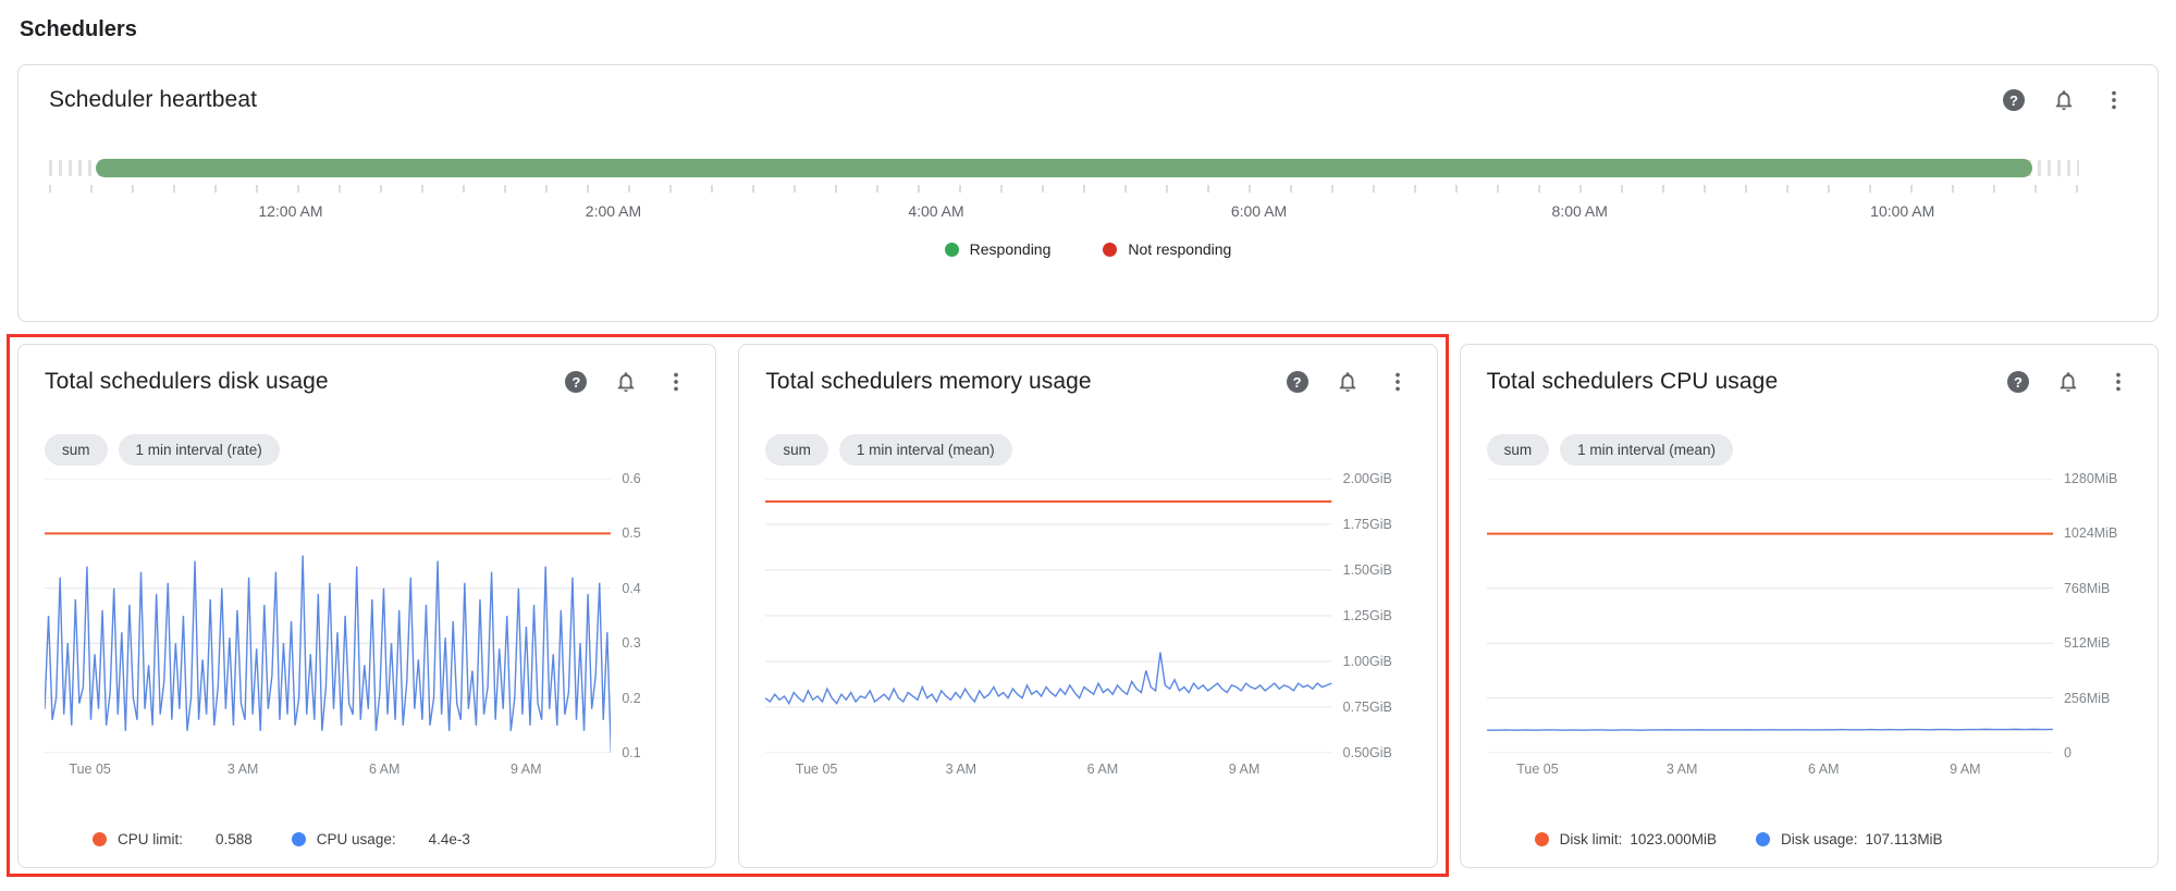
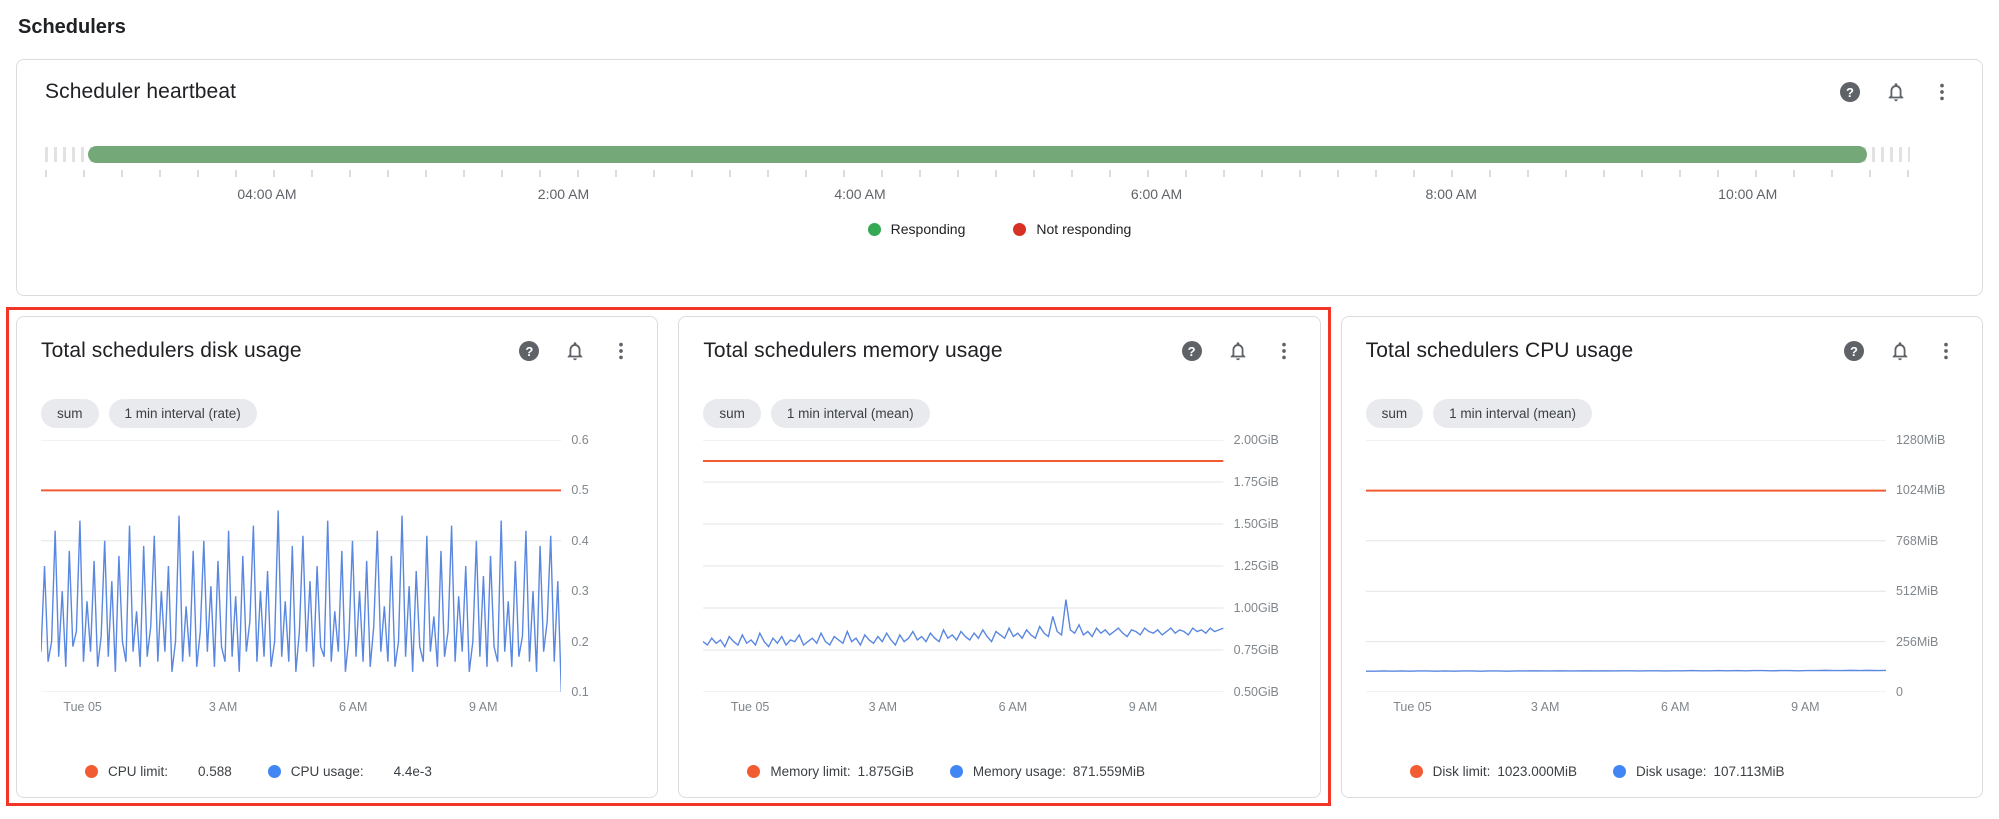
  Schedulers
  Scheduler heartbeat
  ?
- 12:00 AM
+ 04:00 AM
  2:00 AM
  4:00 AM
  6:00 AM
  8:00 AM
  10:00 AM
  Responding
  Not responding
  Total schedulers disk usage
  ?
  sum
  1 min interval (rate)
  Tue 05
  3 AM
  6 AM
  9 AM
  0.1
  0.2
  0.3
  0.4
  0.5
  0.6
  CPU limit:
  0.588
  CPU usage:
  4.4e-3
  Total schedulers memory usage
  ?
  sum
  1 min interval (mean)
  Tue 05
  3 AM
  6 AM
  9 AM
  0.50GiB
  0.75GiB
  1.00GiB
  1.25GiB
  1.50GiB
  1.75GiB
  2.00GiB
+ Memory limit:
+ 1.875GiB
+ Memory usage:
+ 871.559MiB
  Total schedulers CPU usage
  ?
  sum
  1 min interval (mean)
  Tue 05
  3 AM
  6 AM
  9 AM
  0
  256MiB
  512MiB
  768MiB
  1024MiB
  1280MiB
  Disk limit:
  1023.000MiB
  Disk usage:
  107.113MiB
